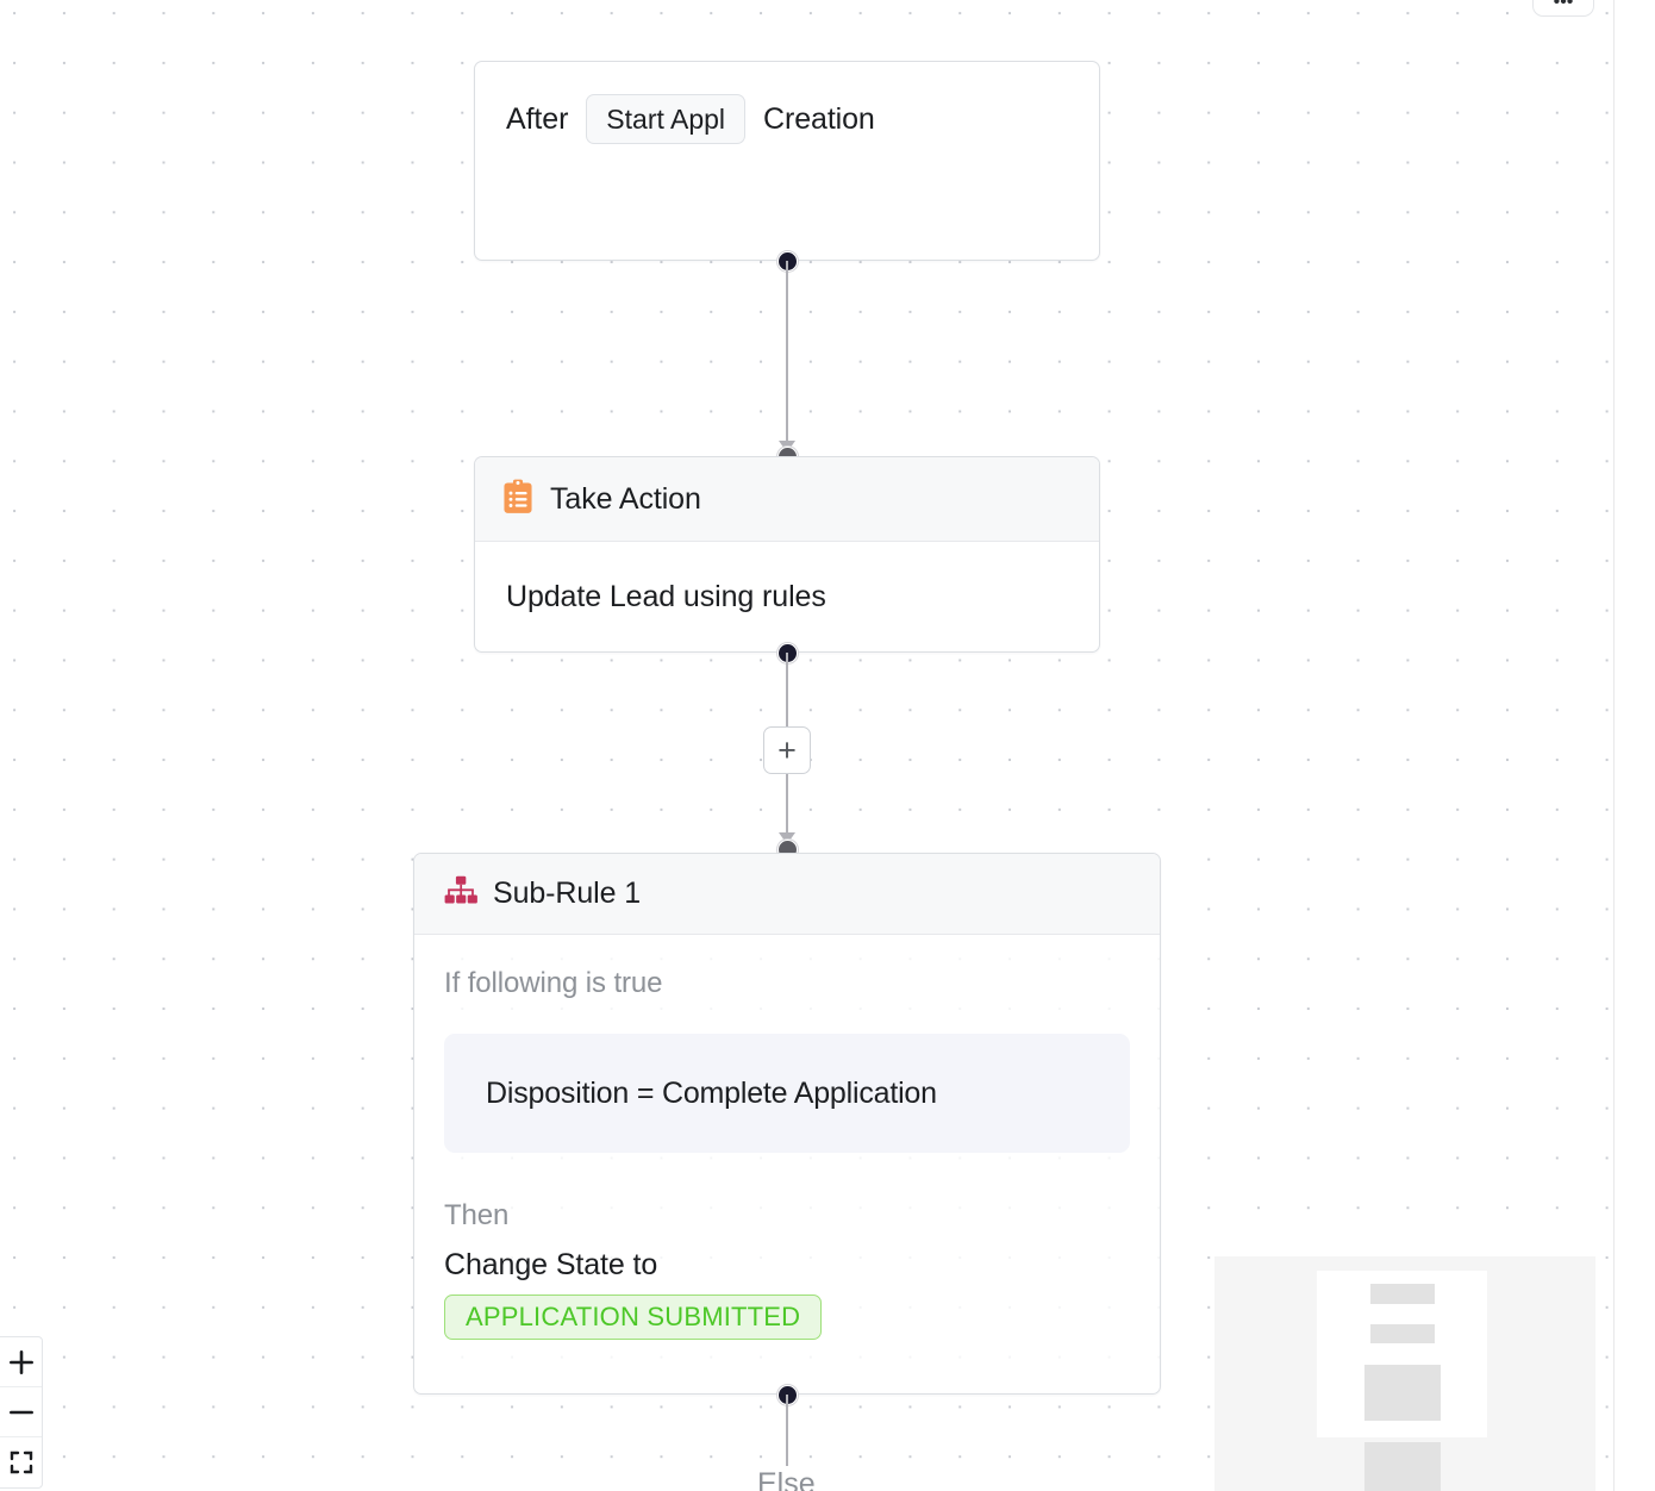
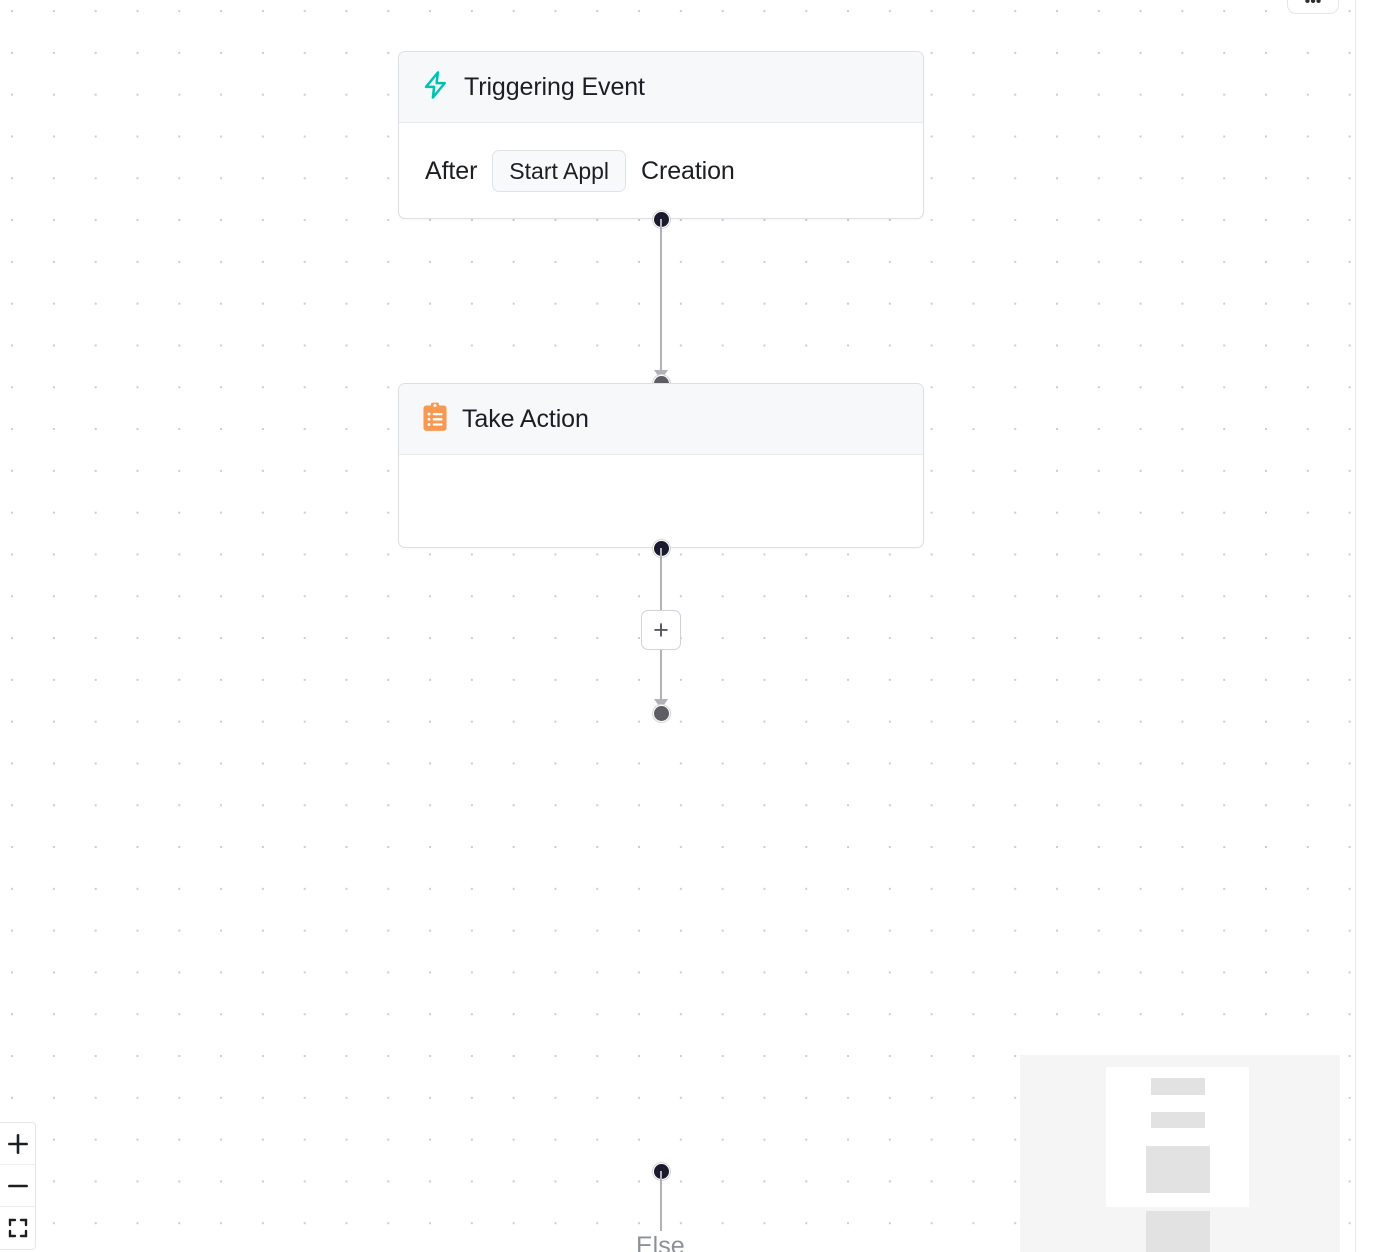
+ Triggering Event
  After
  Start Appl
  Creation
  Take Action
- Update Lead using rules
  +
- Sub-Rule 1
- If following is true
- Disposition = Complete Application
- Then
- Change State to
- APPLICATION SUBMITTED
  Else
  •••
